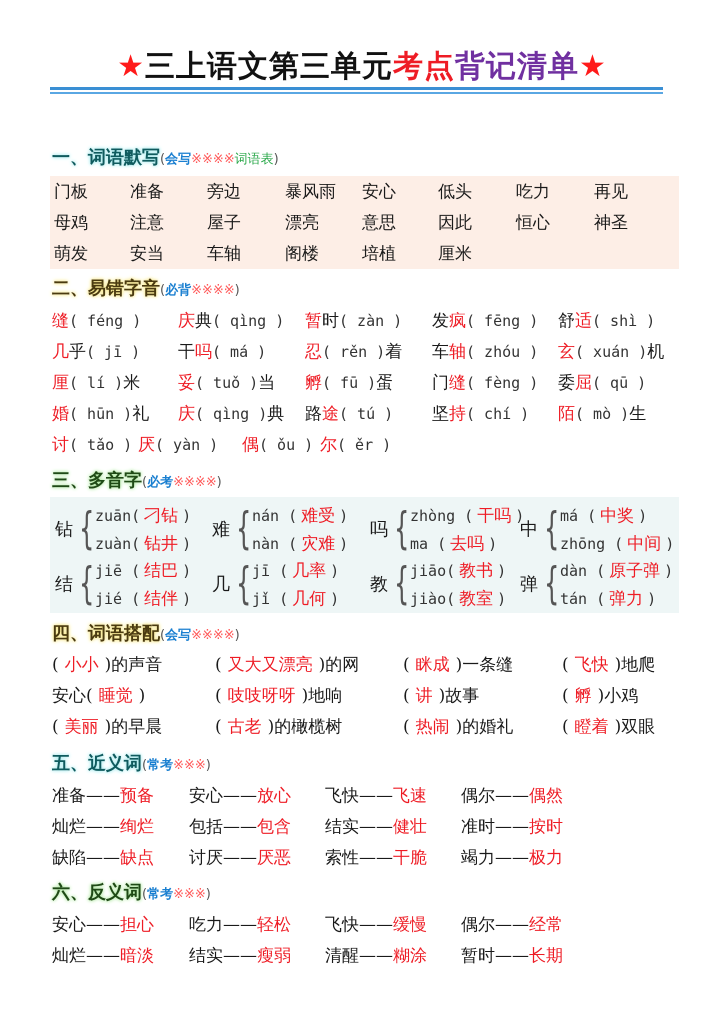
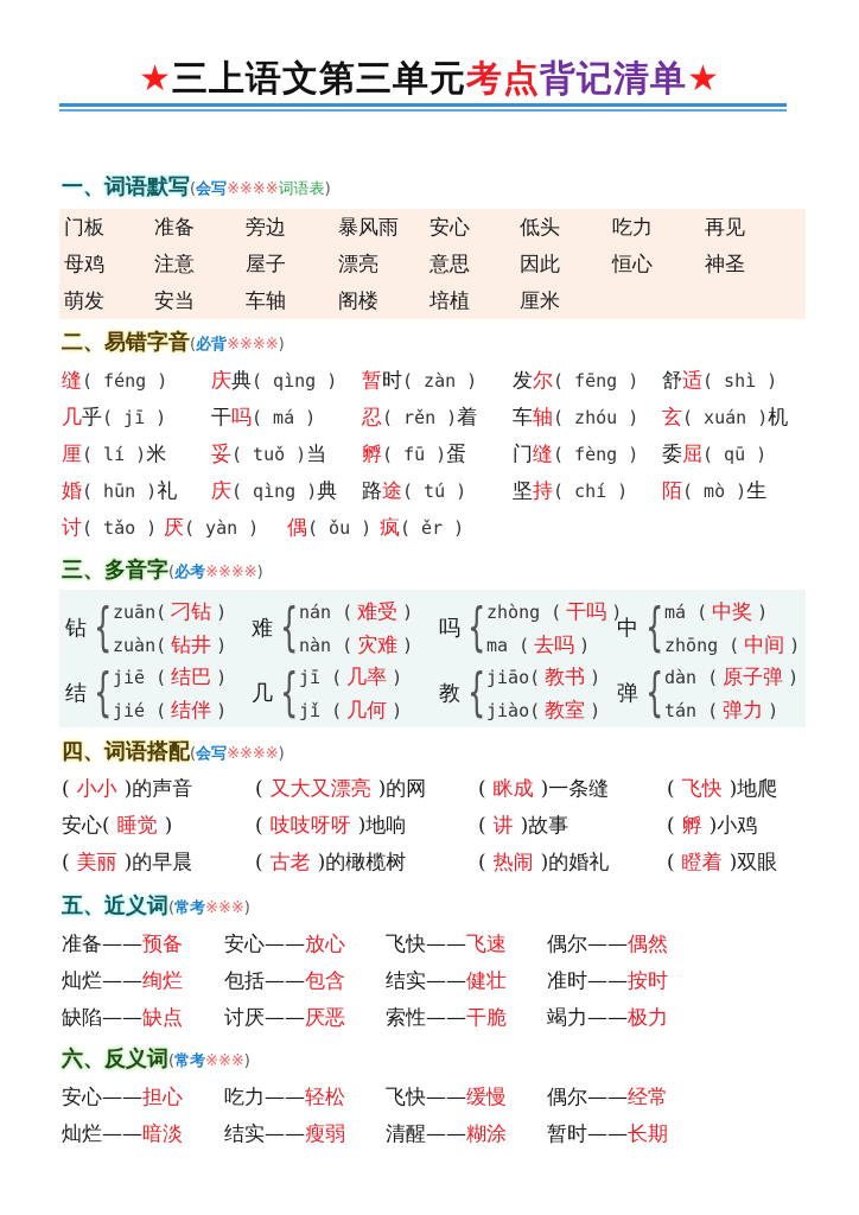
  ★三上语文第三单元考点背记清单★
  一、词语默写(会写※※※※词语表)
  二、易错字音(必背※※※※)
  三、多音字(必考※※※※)
  四、词语搭配(会写※※※※)
  五、近义词(常考※※※)
  六、反义词(常考※※※)
  门板
  准备
  旁边
  暴风雨
  安心
  低头
  吃力
  再见
  母鸡
  注意
  屋子
  漂亮
  意思
  因此
  恒心
  神圣
  萌发
  安当
  车轴
  阁楼
  培植
  厘米
  缝( féng )
  庆典( qìng )
  暂时( zàn )
- 发疯( fēng )
+ 发尔( fēng )
  舒适( shì )
  几乎( jī )
  干吗( má )
  忍( rěn )着
  车轴( zhóu )
  玄( xuán )机
  厘( lí )米
  妥( tuǒ )当
  孵( fū )蛋
  门缝( fèng )
  委屈( qū )
  婚( hūn )礼
  庆( qìng )典
  路途( tú )
  坚持( chí )
  陌( mò )生
  讨( tǎo )
  厌( yàn )
  偶( ǒu )
- 尔( ěr )
+ 疯( ěr )
  钻
  {
  zuān( 刁钻 )
  zuàn( 钻井 )
  难
  {
  nán ( 难受 )
  nàn ( 灾难 )
  吗
  {
  zhòng ( 干吗 )
  ma ( 去吗 )
  中
  {
  má ( 中奖 )
  zhōng ( 中间 )
  结
  {
  jiē ( 结巴 )
  jié ( 结伴 )
  几
  {
  jī ( 几率 )
  jǐ ( 几何 )
  教
  {
  jiāo( 教书 )
  jiào( 教室 )
  弹
  {
  dàn ( 原子弹 )
  tán ( 弹力 )
  ( 小小 )的声音
  ( 又大又漂亮 )的网
  ( 眯成 )一条缝
  ( 飞快 )地爬
  安心( 睡觉 )
  ( 吱吱呀呀 )地响
  ( 讲 )故事
  ( 孵 )小鸡
  ( 美丽 )的早晨
  ( 古老 )的橄榄树
  ( 热闹 )的婚礼
  ( 瞪着 )双眼
  准备——预备
  安心——放心
  飞快——飞速
  偶尔——偶然
  灿烂——绚烂
  包括——包含
  结实——健壮
  准时——按时
  缺陷——缺点
  讨厌——厌恶
  索性——干脆
  竭力——极力
  安心——担心
  吃力——轻松
  飞快——缓慢
  偶尔——经常
  灿烂——暗淡
  结实——瘦弱
  清醒——糊涂
  暂时——长期
